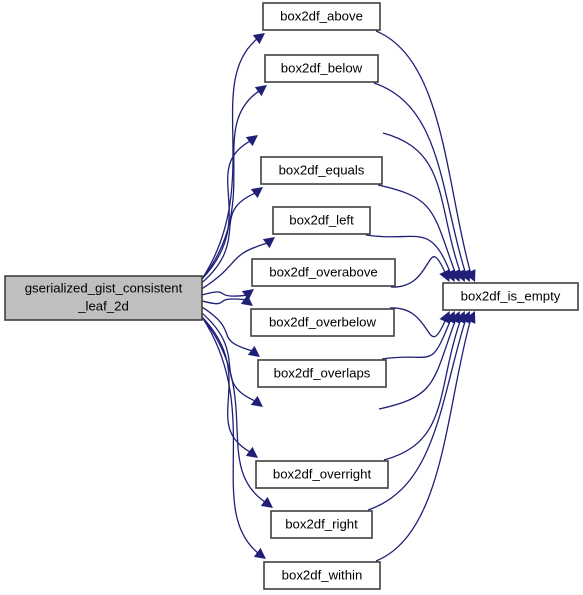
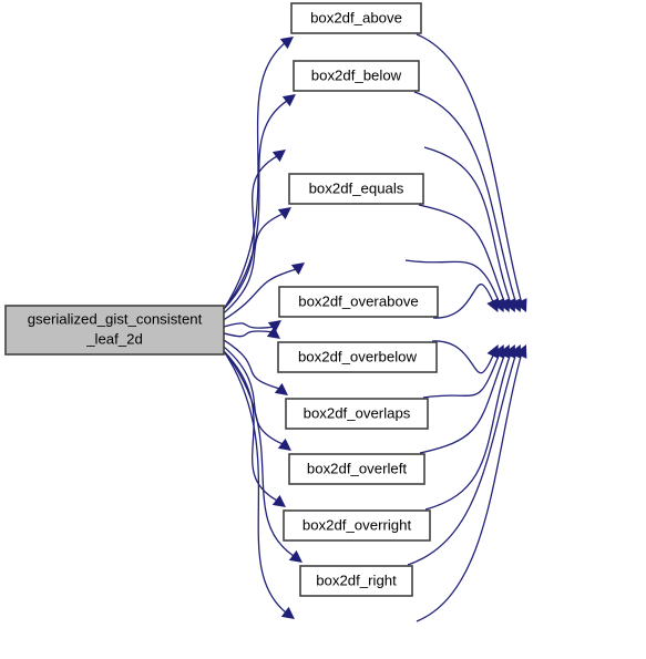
  gserialized_gist_consistent
  _leaf_2d
  box2df_above
  box2df_below
  box2df_equals
- box2df_left
  box2df_overabove
  box2df_overbelow
  box2df_overlaps
+ box2df_overleft
  box2df_overright
  box2df_right
- box2df_within
- box2df_is_empty
